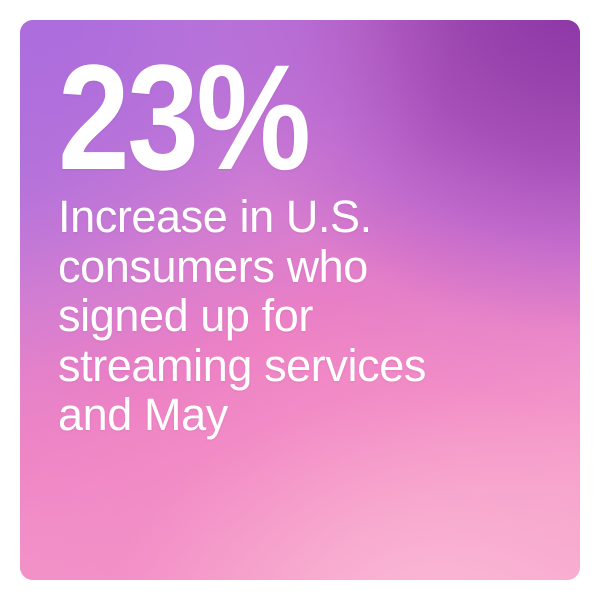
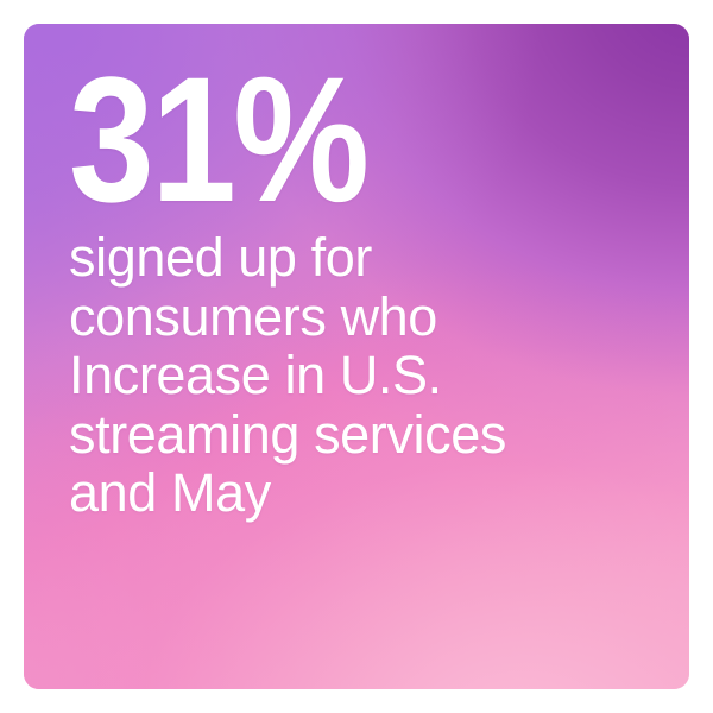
- 23%
+ 31%
- Increase in U.S.
+ signed up for
  consumers who
- signed up for
+ Increase in U.S.
  streaming services
  and May
